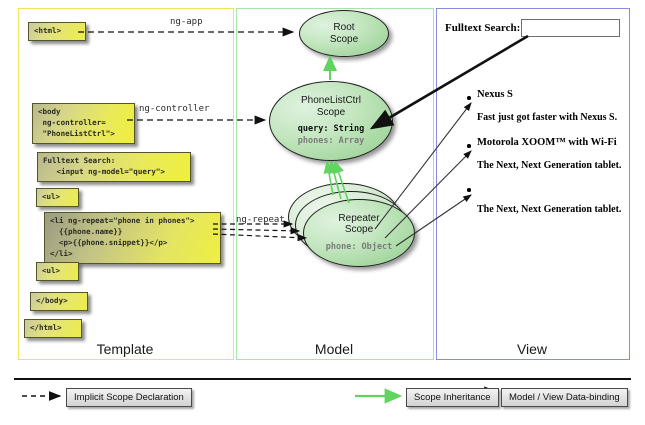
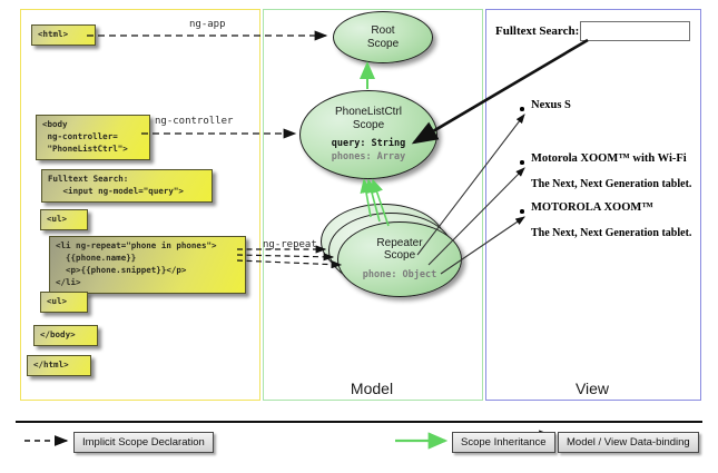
- Template
  Model
  View
  <html>
  <body
  ng-controller=
  "PhoneListCtrl">
  Fulltext Search:
  <input ng-model="query">
  <ul>
  <li ng-repeat="phone in phones">
  {{phone.name}}
  <p>{{phone.snippet}}</p>
  </li>
  <ul>
  </body>
  </html>
  Root
  Scope
  PhoneListCtrl
  Scope
  query: String
  phones: Array
  Repeater
  Scope
  phone: Object
  Fulltext Search:
  Nexus S
- Fast just got faster with Nexus S.
  Motorola XOOM™ with Wi-Fi
  The Next, Next Generation tablet.
+ MOTOROLA XOOM™
  The Next, Next Generation tablet.
  ng-app
  ng-controller
  ng-repeat
  Implicit Scope Declaration
  Scope Inheritance
  Model / View Data-binding
